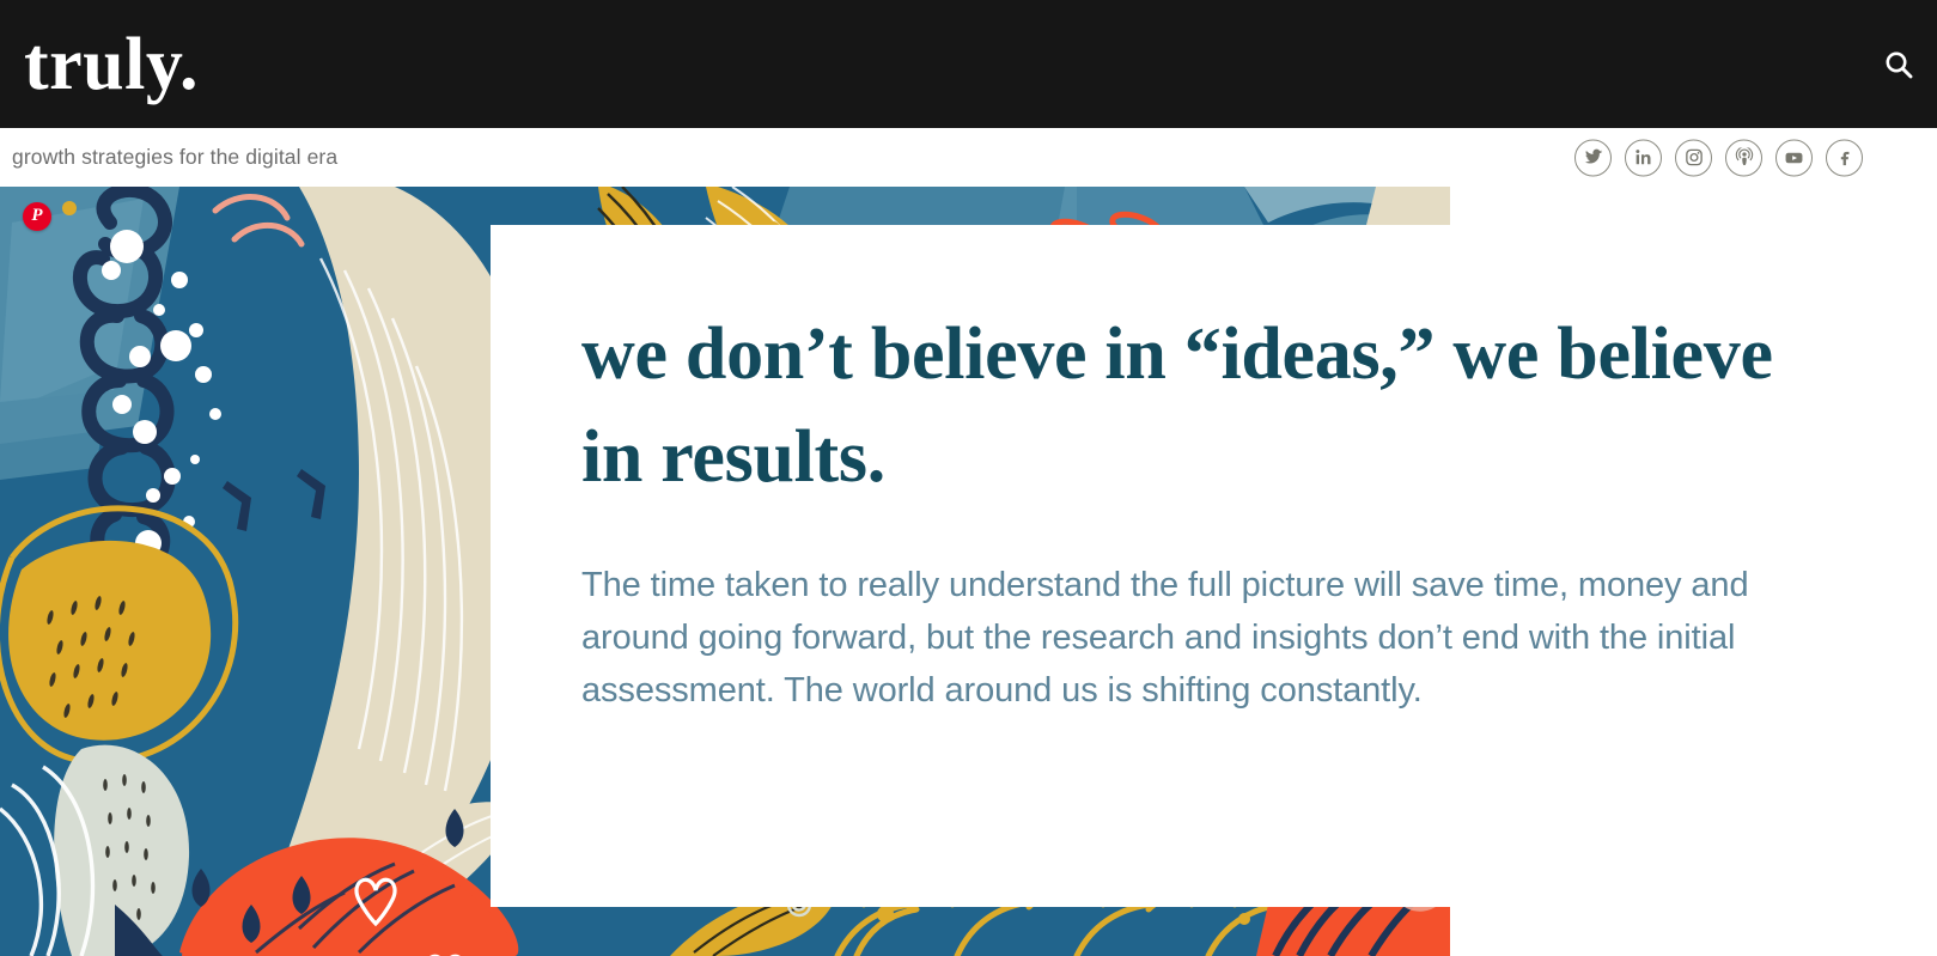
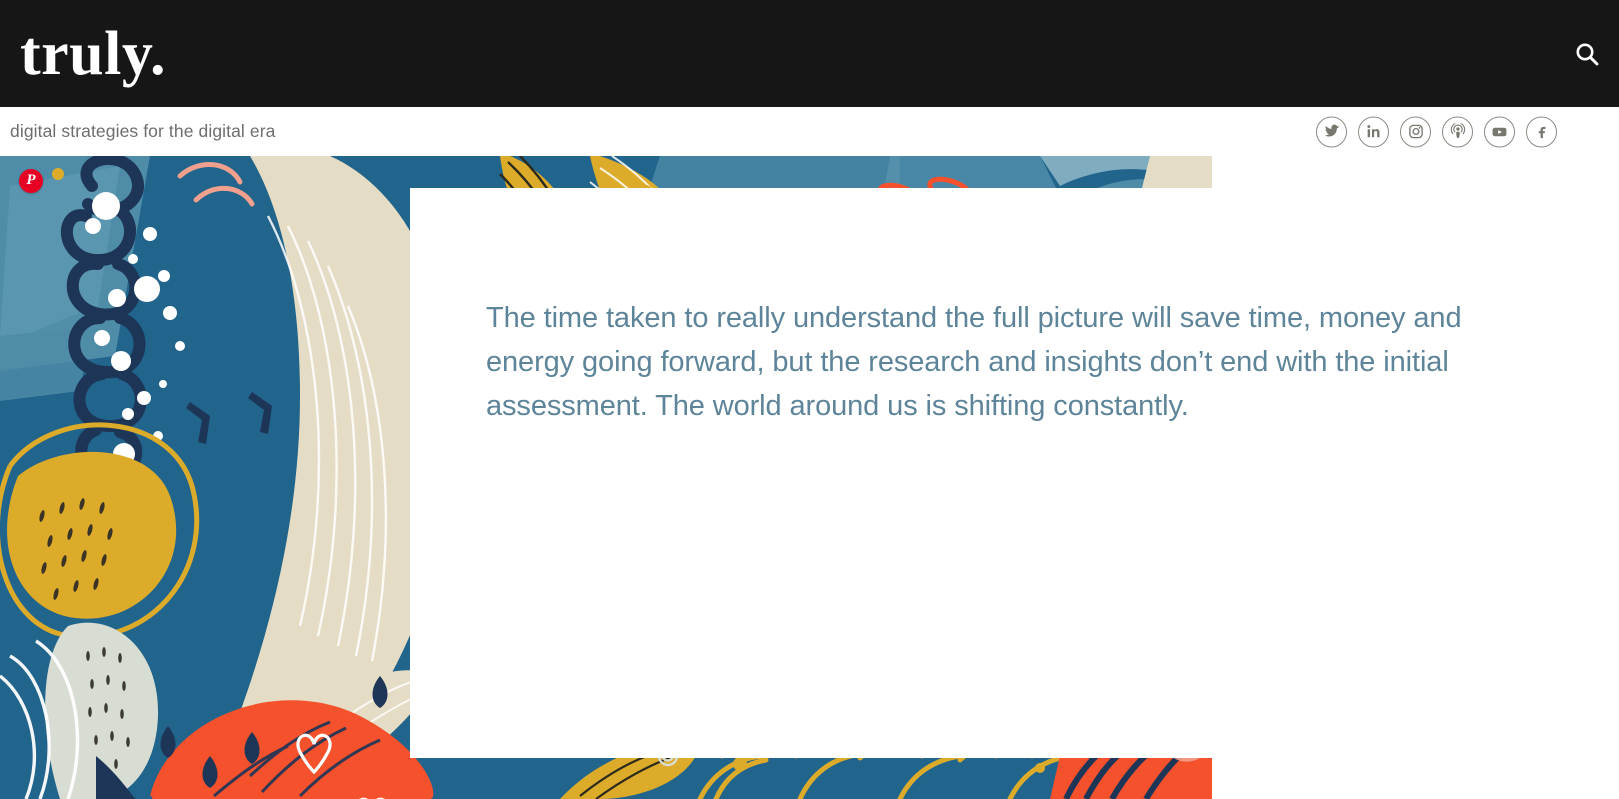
  truly.
- growth strategies for the digital era
+ digital strategies for the digital era
  P
- we don’t believe in “ideas,” we believe in results.
- The time taken to really understand the full picture will save time, money and around going forward, but the research and insights don’t end with the initial assessment. The world around us is shifting constantly.
+ The time taken to really understand the full picture will save time, money and energy going forward, but the research and insights don’t end with the initial assessment. The world around us is shifting constantly.
